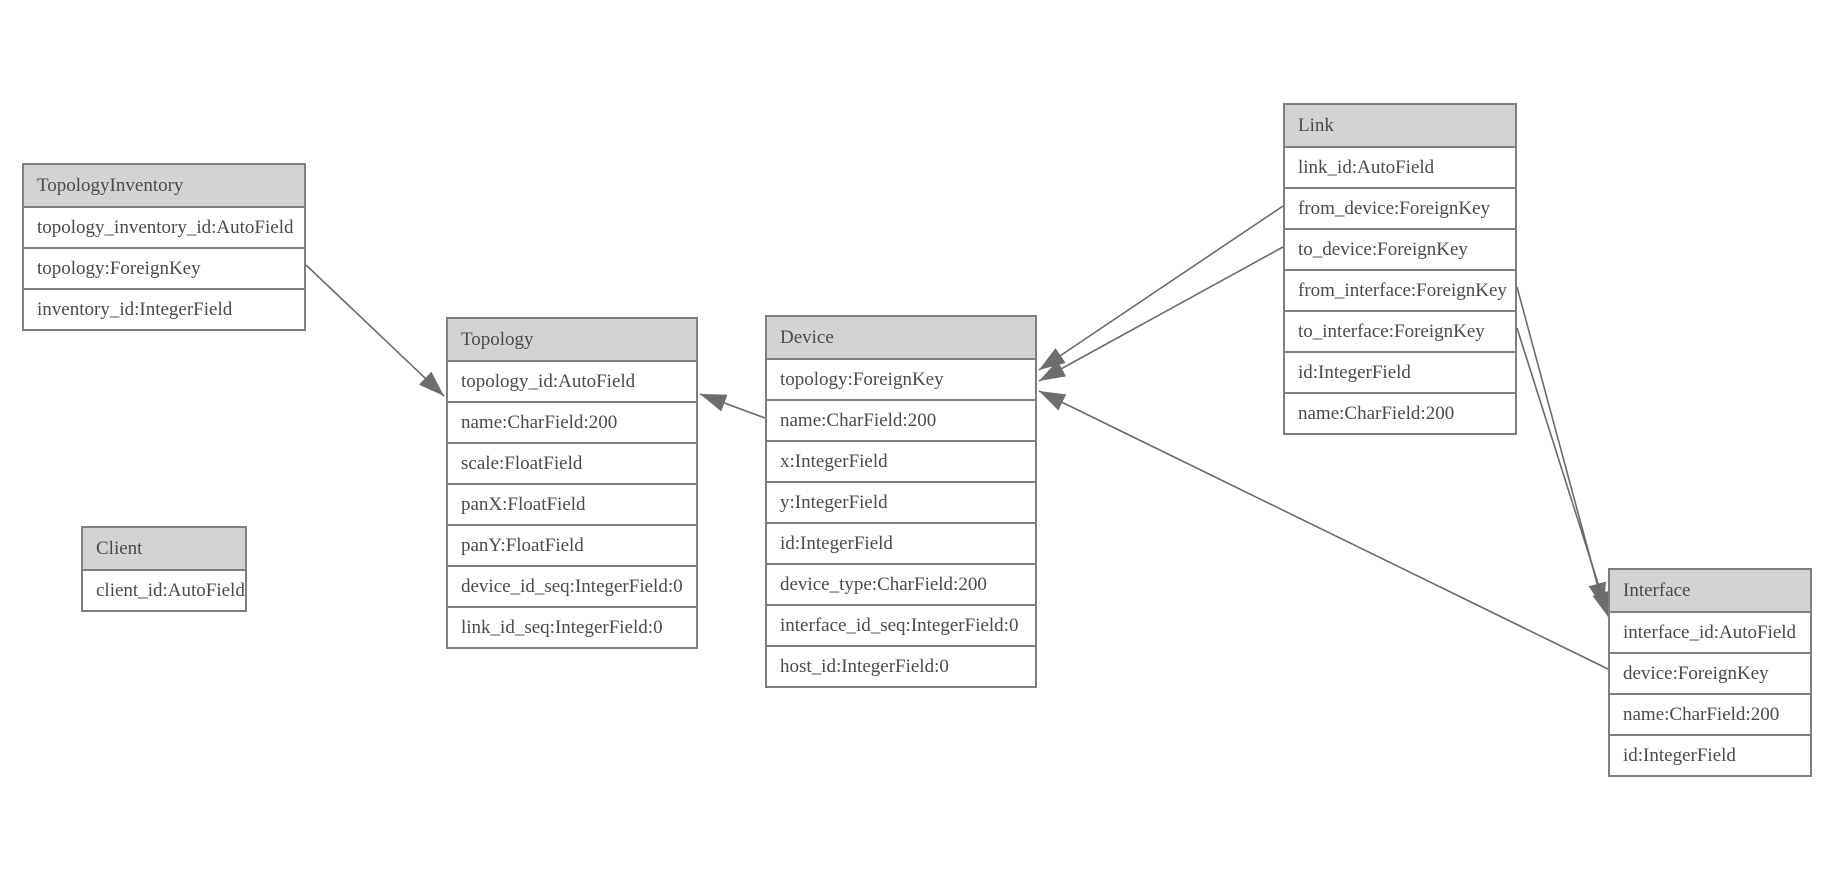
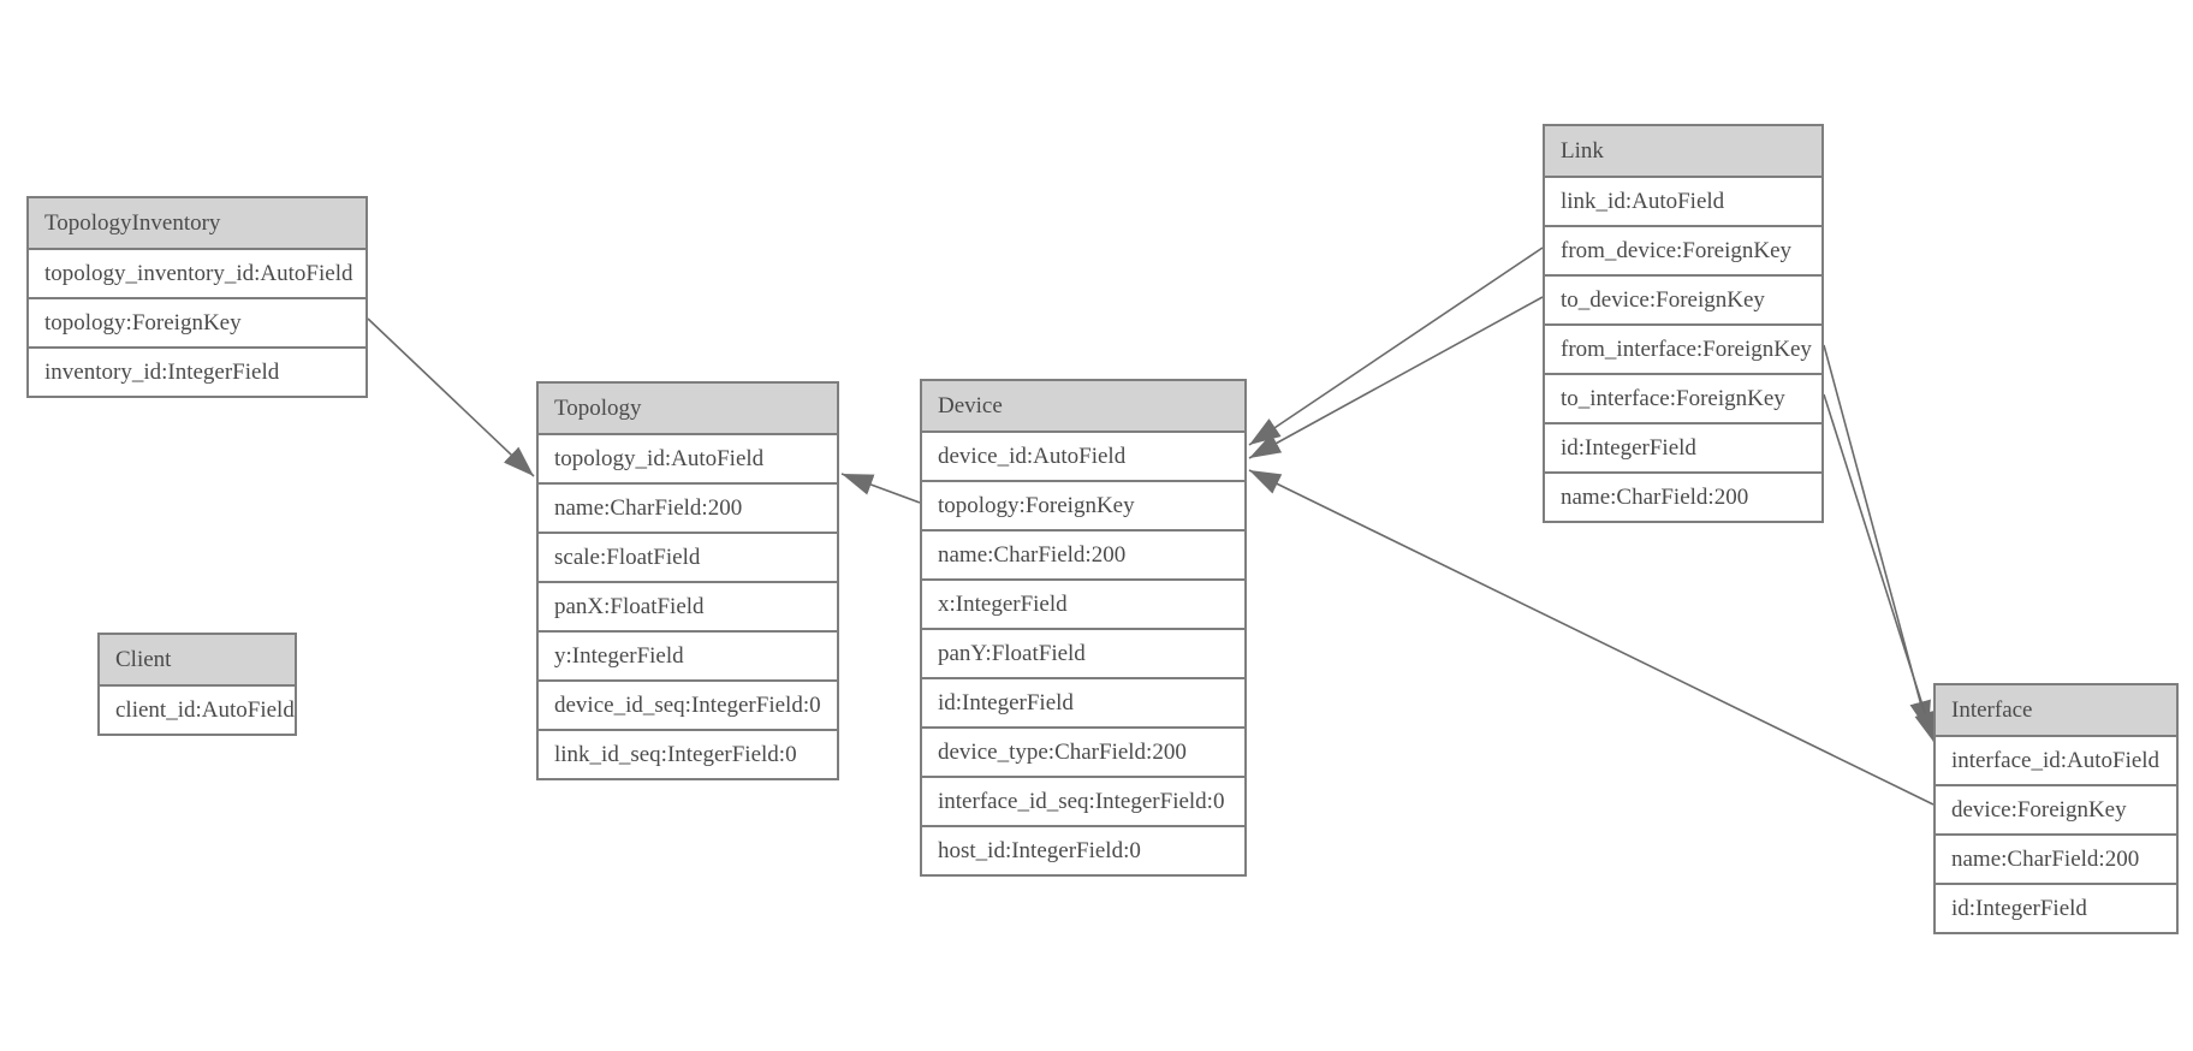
  TopologyInventory
  topology_inventory_id:AutoField
  topology:ForeignKey
  inventory_id:IntegerField
  Topology
  topology_id:AutoField
  name:CharField:200
  scale:FloatField
  panX:FloatField
- panY:FloatField
+ y:IntegerField
  device_id_seq:IntegerField:0
  link_id_seq:IntegerField:0
  Client
  client_id:AutoField
  Device
+ device_id:AutoField
  topology:ForeignKey
  name:CharField:200
  x:IntegerField
- y:IntegerField
+ panY:FloatField
  id:IntegerField
  device_type:CharField:200
  interface_id_seq:IntegerField:0
  host_id:IntegerField:0
  Link
  link_id:AutoField
  from_device:ForeignKey
  to_device:ForeignKey
  from_interface:ForeignKey
  to_interface:ForeignKey
  id:IntegerField
  name:CharField:200
  Interface
  interface_id:AutoField
  device:ForeignKey
  name:CharField:200
  id:IntegerField
